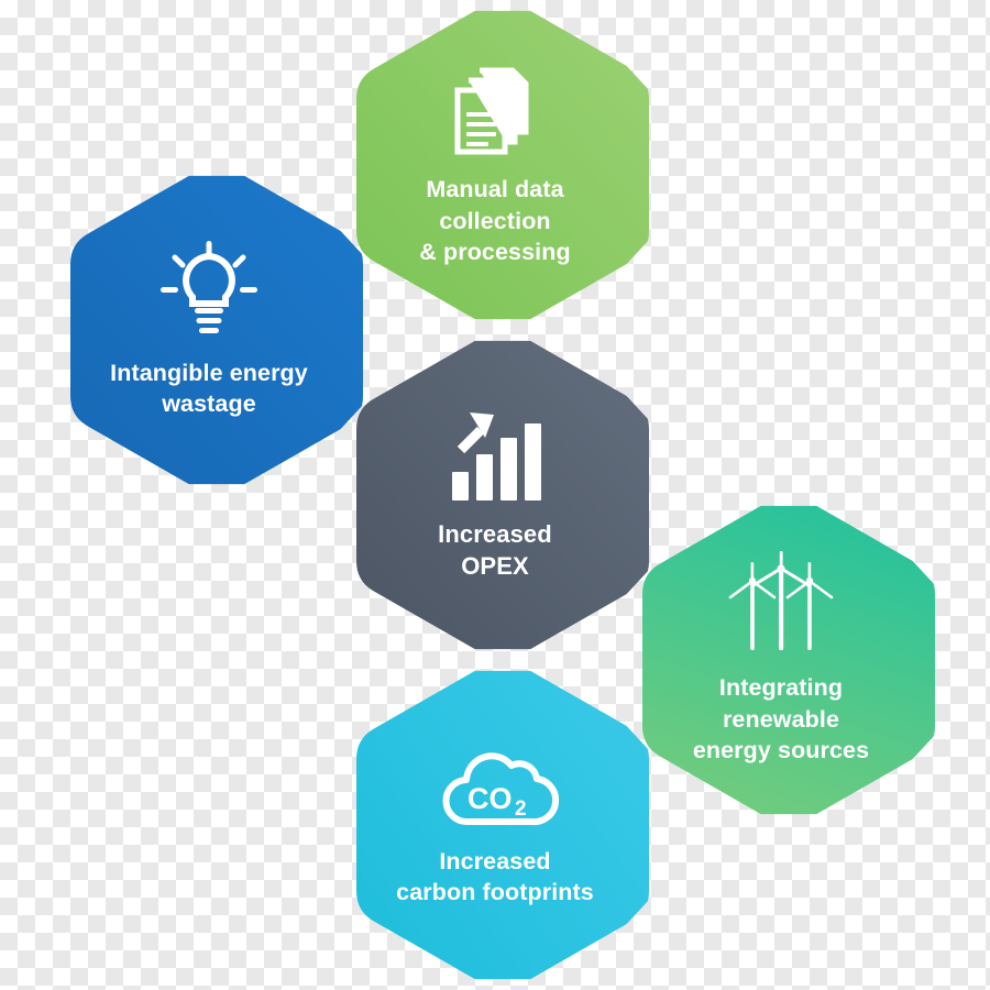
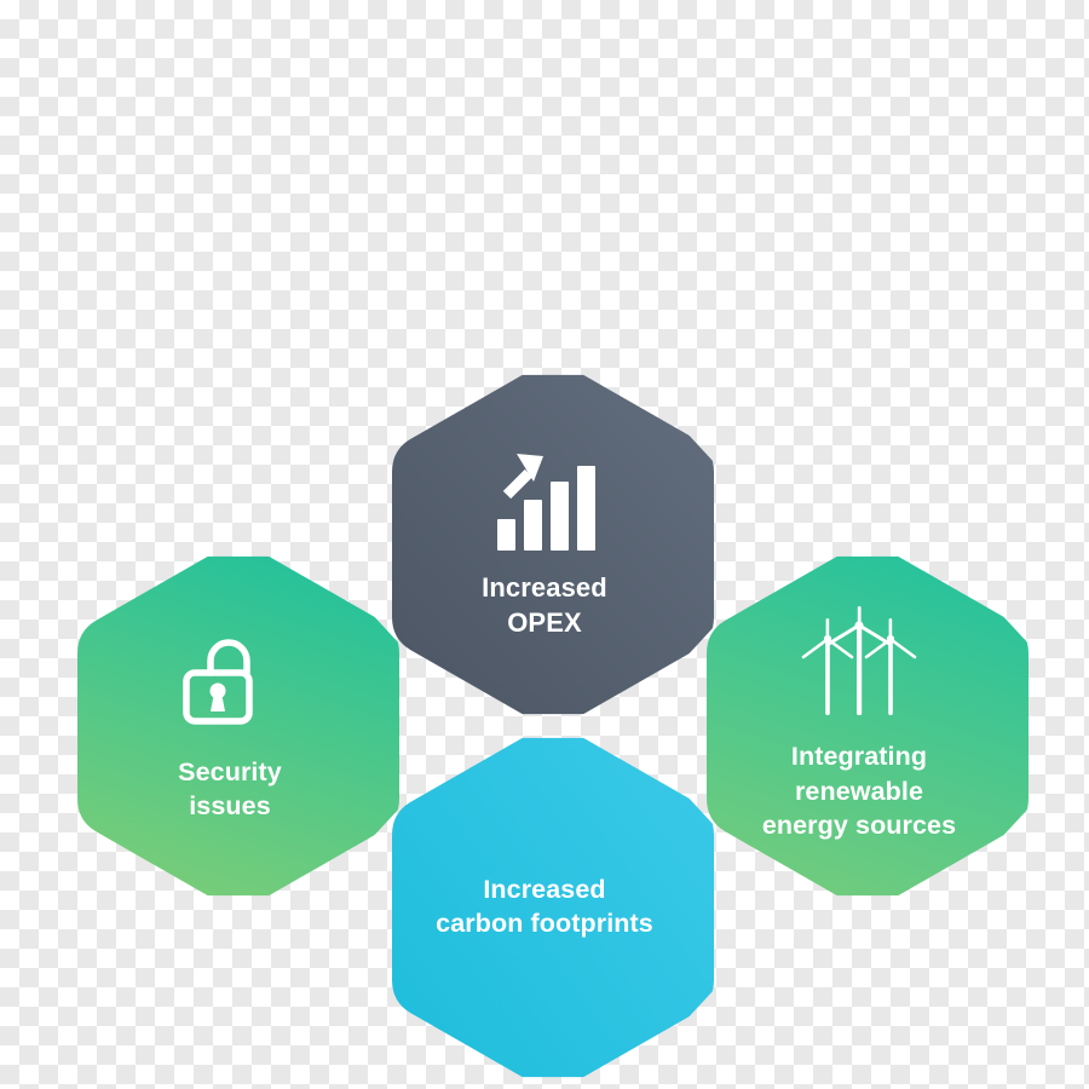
- Manual data
- collection
- & processing
- Intangible energy
- wastage
  Increased
  OPEX
+ Security
+ issues
  Integrating
  renewable
  energy sources
- CO
- 2
  Increased
  carbon footprints
